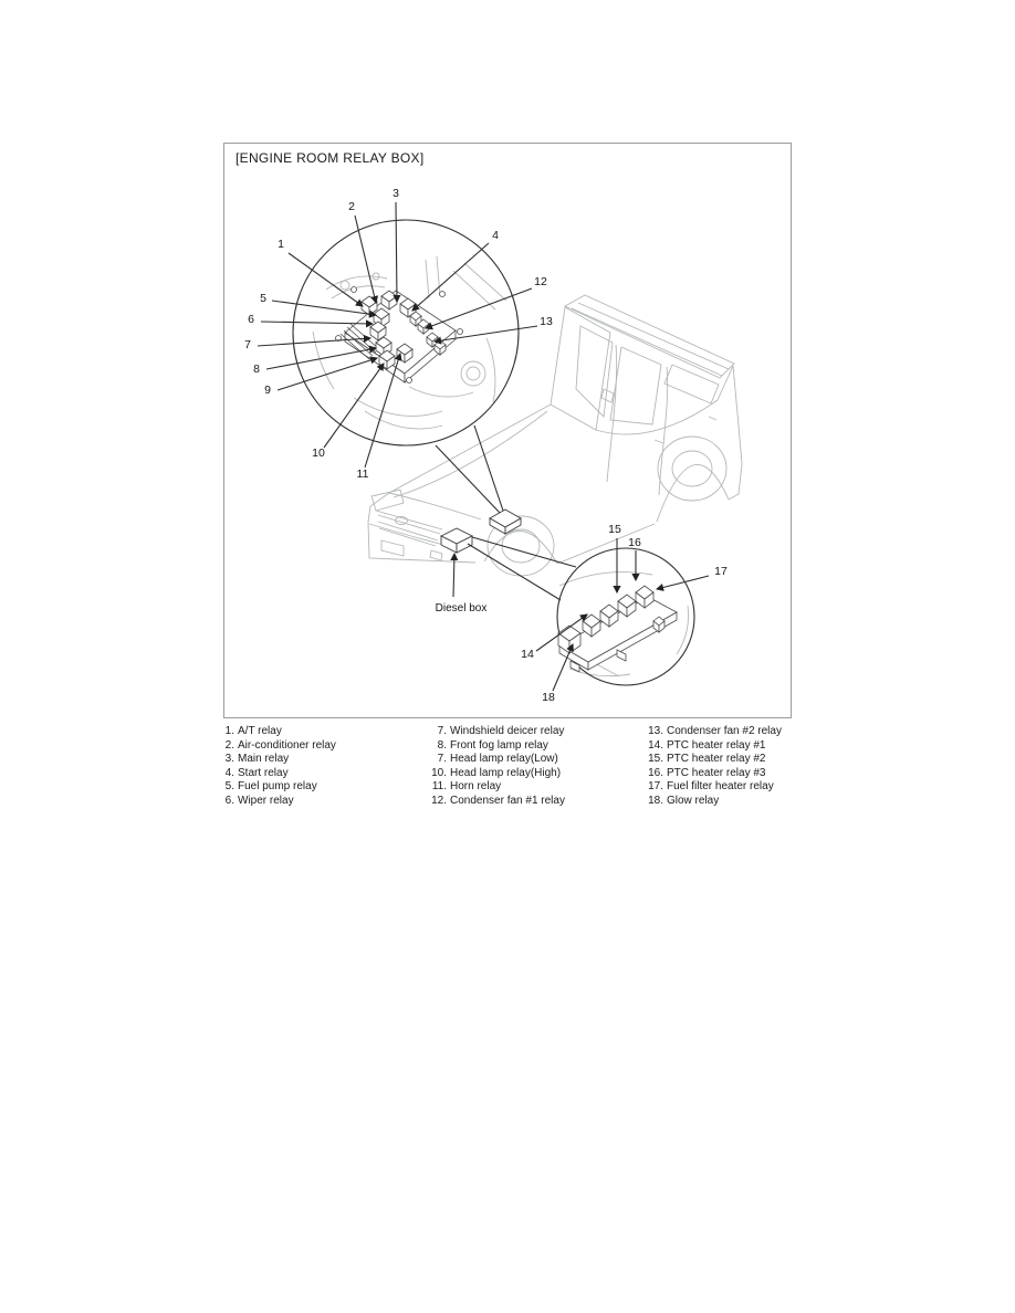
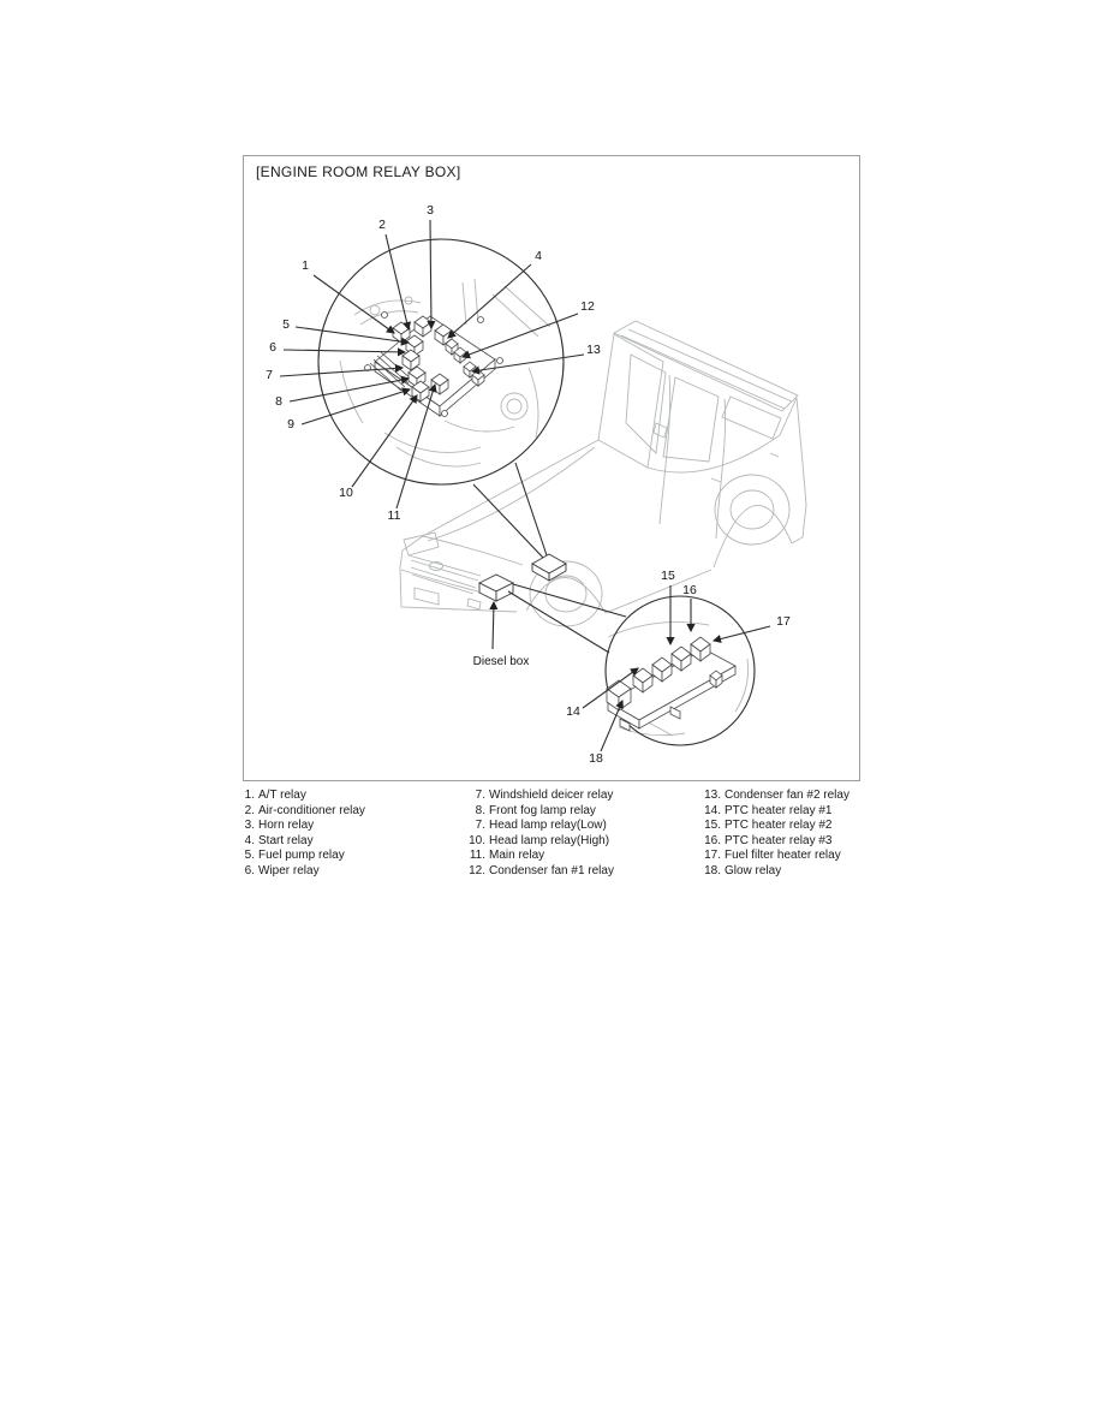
  [ENGINE ROOM RELAY BOX]
  1
  2
  3
  4
  5
  6
  7
  8
  9
  10
  11
  12
  13
  14
  15
  16
  17
  18
  Diesel box
  1. A/T relay
  2. Air-conditioner relay
- 3. Main relay
+ 3. Horn relay
  4. Start relay
  5. Fuel pump relay
  6. Wiper relay
  7. Windshield deicer relay
  8. Front fog lamp relay
  7. Head lamp relay(Low)
  10. Head lamp relay(High)
- 11. Horn relay
+ 11. Main relay
  12. Condenser fan #1 relay
  13. Condenser fan #2 relay
  14. PTC heater relay #1
  15. PTC heater relay #2
  16. PTC heater relay #3
  17. Fuel filter heater relay
  18. Glow relay
